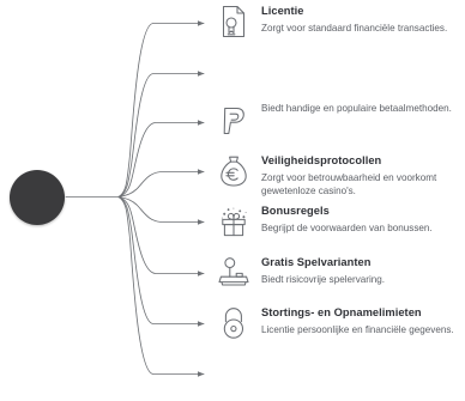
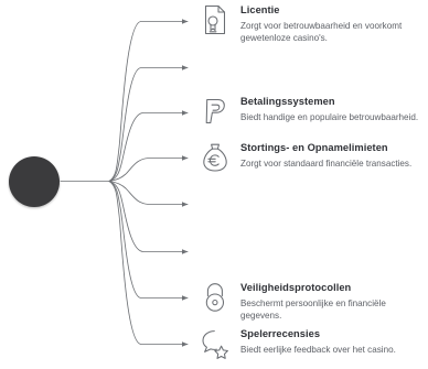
  Licentie
- Zorgt voor standaard financiële transacties.
+ Zorgt voor betrouwbaarheid en voorkomt gewetenloze casino's.
+ Betalingssystemen
- Biedt handige en populaire betaalmethoden.
+ Biedt handige en populaire betrouwbaarheid.
- Veiligheidsprotocollen
+ Stortings- en Opnamelimieten
- Zorgt voor betrouwbaarheid en voorkomt gewetenloze casino's.
+ Zorgt voor standaard financiële transacties.
- Bonusregels
- Begrijpt de voorwaarden van bonussen.
- Gratis Spelvarianten
- Biedt risicovrije spelervaring.
- Stortings- en Opnamelimieten
+ Veiligheidsprotocollen
- Licentie persoonlijke en financiële gegevens.
+ Beschermt persoonlijke en financiële gegevens.
+ Spelerrecensies
+ Biedt eerlijke feedback over het casino.
